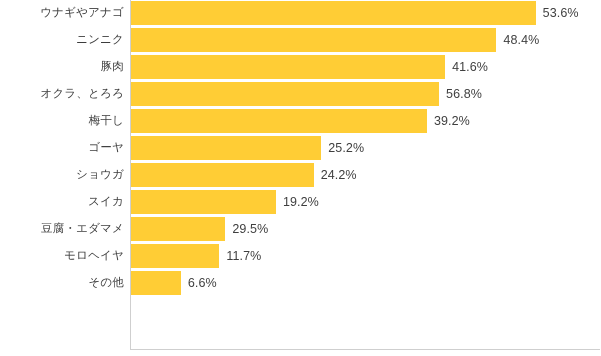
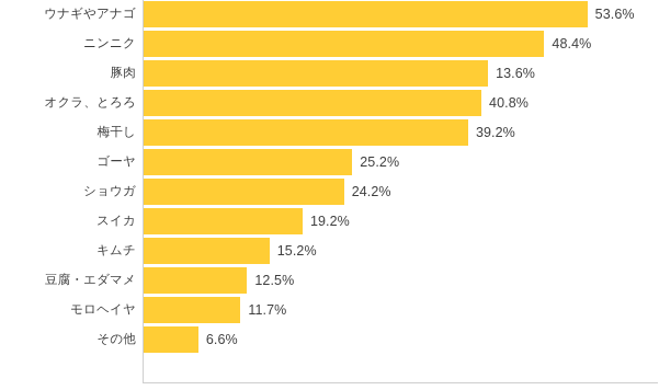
  ウナギやアナゴ
  53.6%
  ニンニク
  48.4%
  豚肉
- 41.6%
+ 13.6%
  オクラ、とろろ
- 56.8%
+ 40.8%
  梅干し
  39.2%
  ゴーヤ
  25.2%
  ショウガ
  24.2%
  スイカ
  19.2%
+ キムチ
+ 15.2%
  豆腐・エダマメ
- 29.5%
+ 12.5%
  モロヘイヤ
  11.7%
  その他
  6.6%
